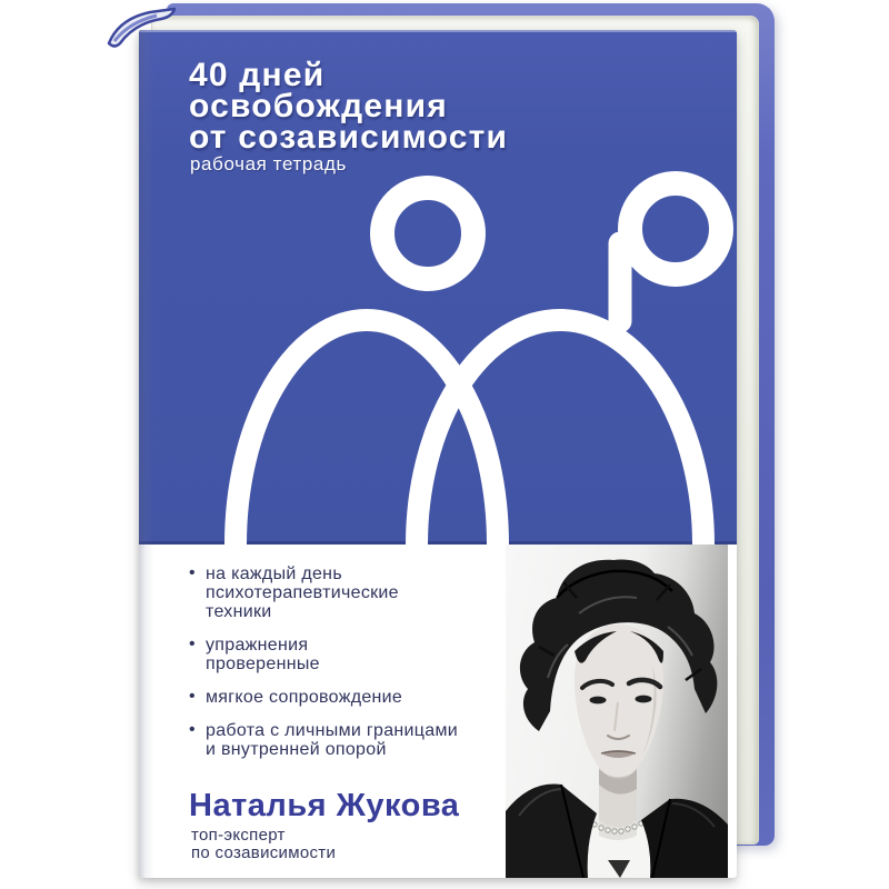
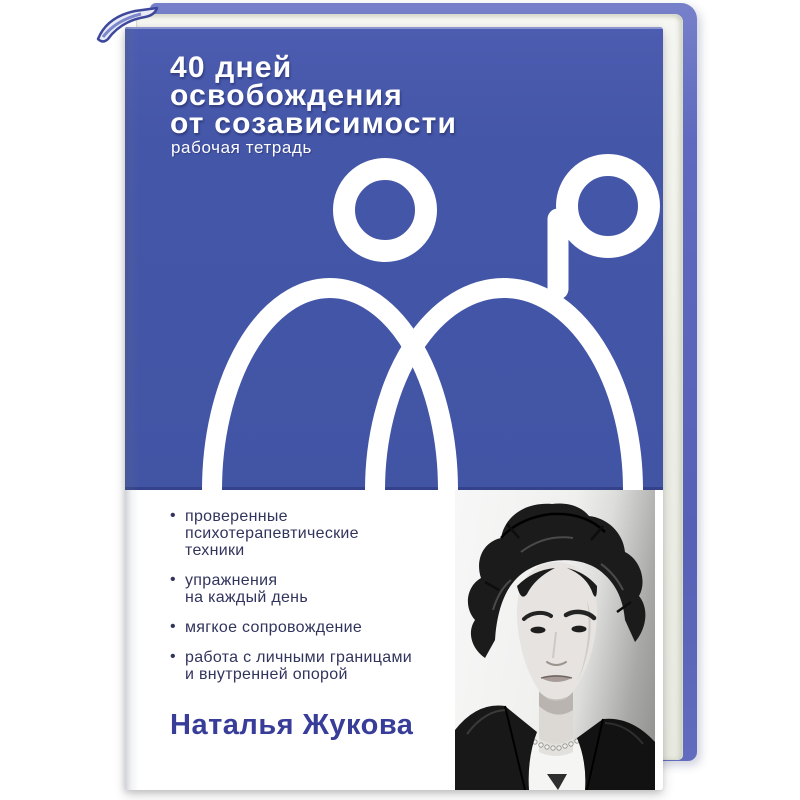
  40 дней
  освобождения
  от созависимости
  рабочая тетрадь
  •
- на каждый день
+ проверенные
  психотерапевтические
  техники
  •
  упражнения
- проверенные
+ на каждый день
  •
  мягкое сопровождение
  •
  работа с личными границами
  и внутренней опорой
  Наталья Жукова
- топ-эксперт
- по созависимости
